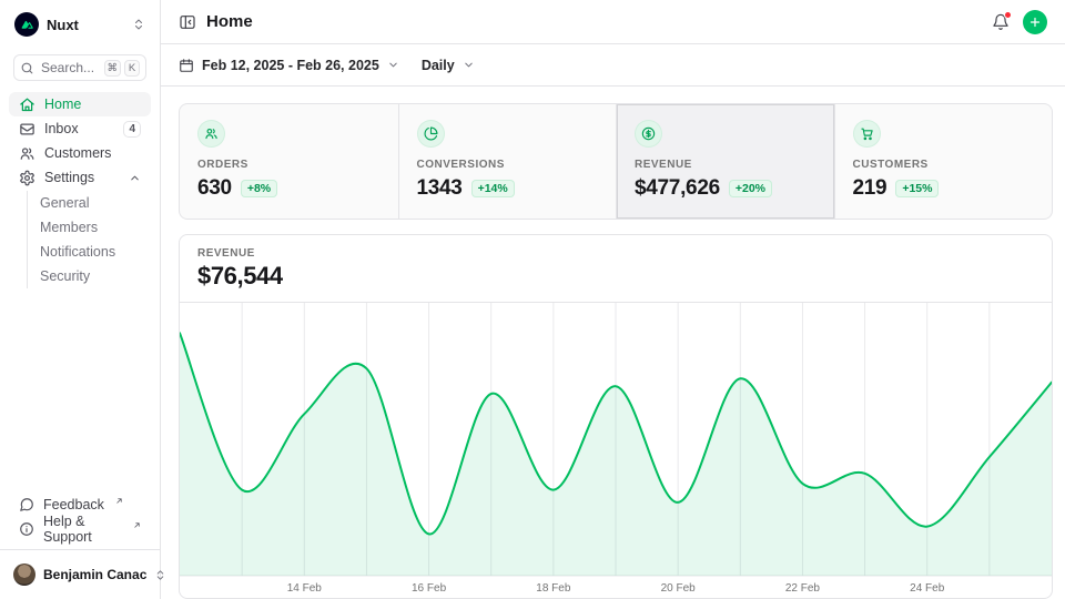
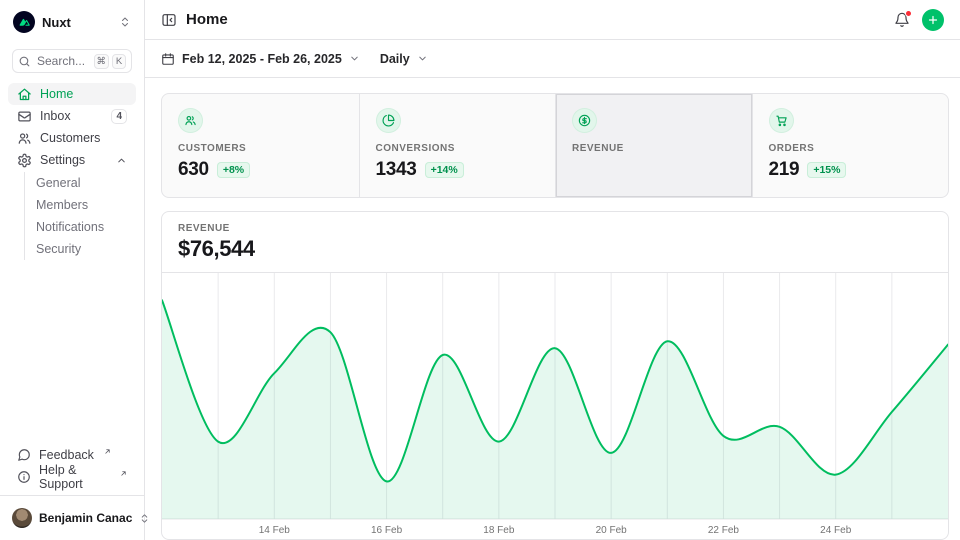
  Nuxt
  Search...
  ⌘
  K
  Home
  Inbox
  4
  Customers
  Settings
  General
  Members
  Notifications
  Security
  Feedback
  Help & Support
  Benjamin Canac
  Home
  Feb 12, 2025 - Feb 26, 2025
  Daily
- ORDERS
+ CUSTOMERS
  630
  +8%
  CONVERSIONS
  1343
  +14%
  REVENUE
- $477,626
- +20%
- CUSTOMERS
+ ORDERS
  219
  +15%
  REVENUE
  $76,544
  14 Feb
  16 Feb
  18 Feb
  20 Feb
  22 Feb
  24 Feb
